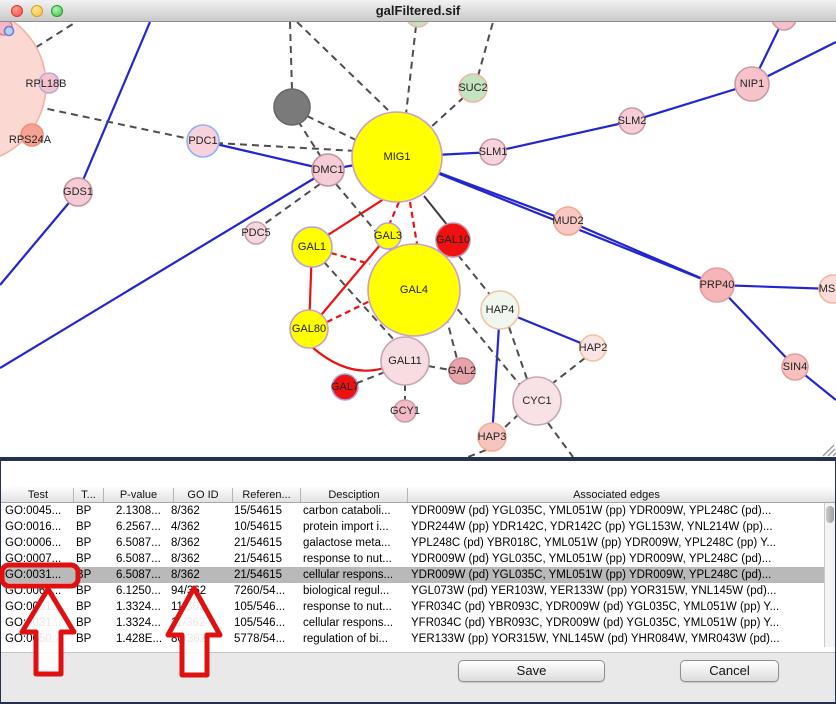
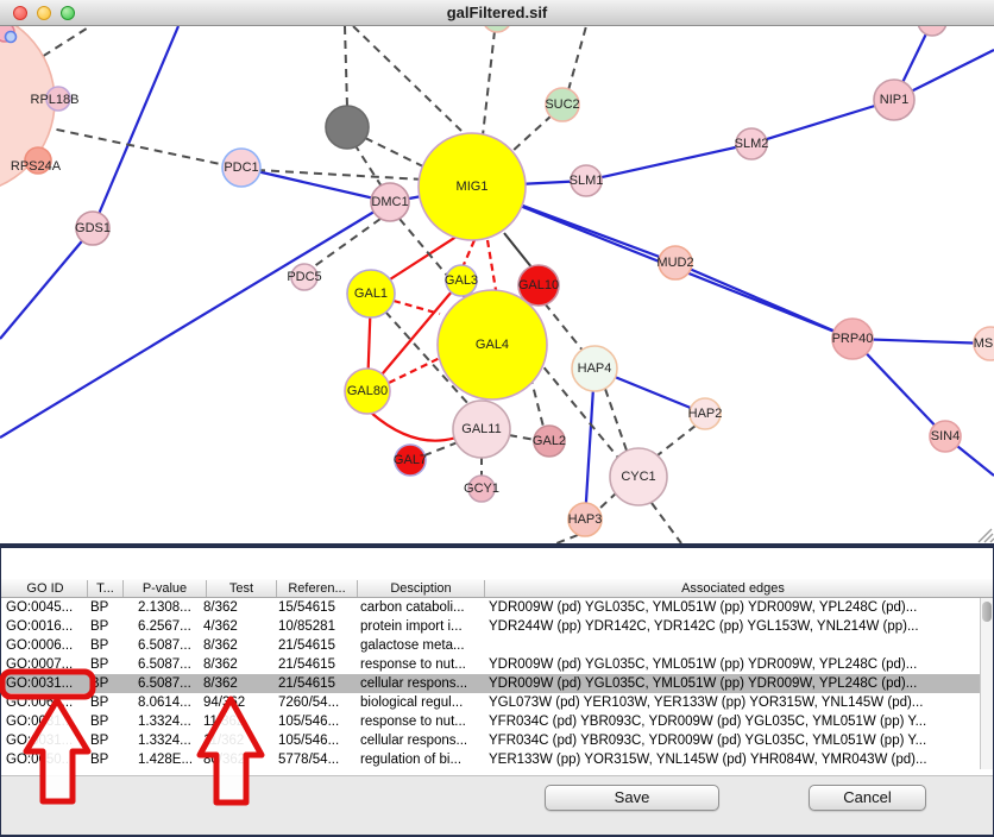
  galFiltered.sif
  RPL18B
  RPS24A
  GDS1
  PDC1
  DMC1
  MIG1
  SUC2
  SLM1
  SLM2
  NIP1
  MUD2
  PDC5
  GAL1
  GAL3
  GAL10
  GAL4
  GAL80
  GAL11
  GAL2
  GAL7
  GCY1
  HAP4
  HAP2
  CYC1
  HAP3
  PRP40
  SIN4
- Test
+ GO ID
  T...
  P-value
- GO ID
+ Test
  Referen...
  Desciption
  Associated edges
  GO:0045...
  BP
  2.1308...
  8/362
  15/54615
  carbon cataboli...
  YDR009W (pd) YGL035C, YML051W (pp) YDR009W, YPL248C (pd)...
  GO:0016...
  BP
  6.2567...
  4/362
- 10/54615
+ 10/85281
  protein import i...
  YDR244W (pp) YDR142C, YDR142C (pp) YGL153W, YNL214W (pp)...
  GO:0006...
  BP
  6.5087...
  8/362
  21/54615
  galactose meta...
- YPL248C (pd) YBR018C, YML051W (pp) YDR009W, YPL248C (pp) Y...
  GO:0007...
  BP
  6.5087...
  8/362
  21/54615
  response to nut...
  YDR009W (pd) YGL035C, YML051W (pp) YDR009W, YPL248C (pd)...
  GO:0031...
  6.5087...
  8/362
  21/54615
  cellular respons...
  YDR009W (pd) YGL035C, YML051W (pp) YDR009W, YPL248C (pd)...
  GO:006...
  BP
- 6.1250...
+ 8.0614...
  7260/54...
  biological regul...
  YGL073W (pd) YER103W, YER133W (pp) YOR315W, YNL145W (pd)...
  BP
  1.3324...
  105/546...
  response to nut...
  YFR034C (pd) YBR093C, YDR009W (pd) YGL035C, YML051W (pp) Y...
  BP
  1.3324...
  105/546...
  cellular respons...
  YFR034C (pd) YBR093C, YDR009W (pd) YGL035C, YML051W (pp) Y...
  BP
  1.428E...
  5778/54...
  regulation of bi...
  YER133W (pp) YOR315W, YNL145W (pd) YHR084W, YMR043W (pd)...
  Save
  Cancel
